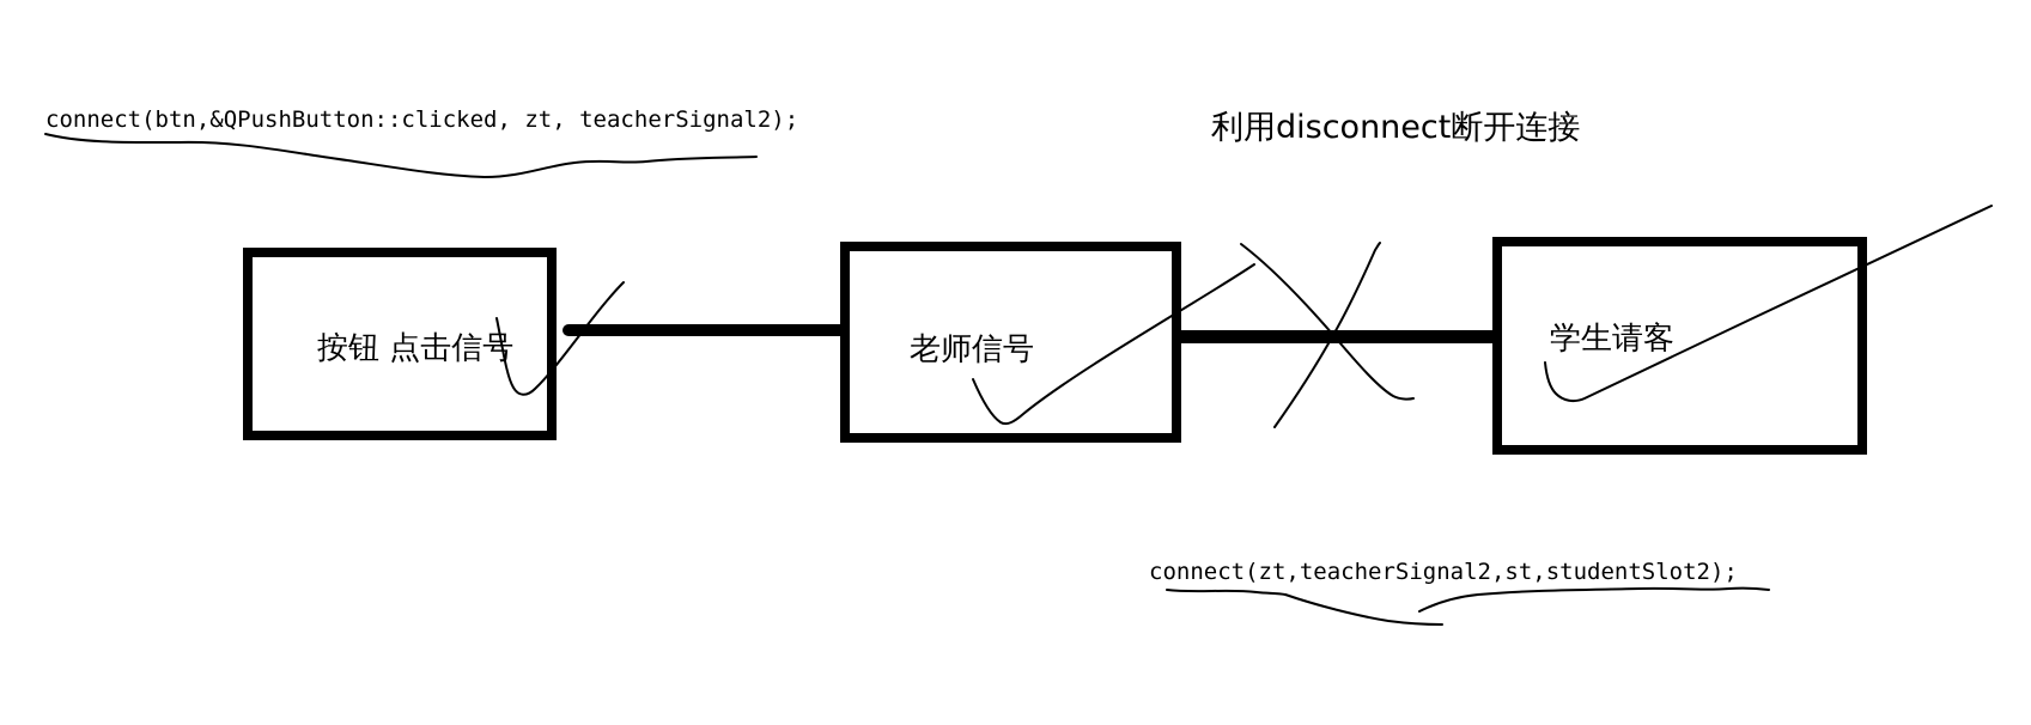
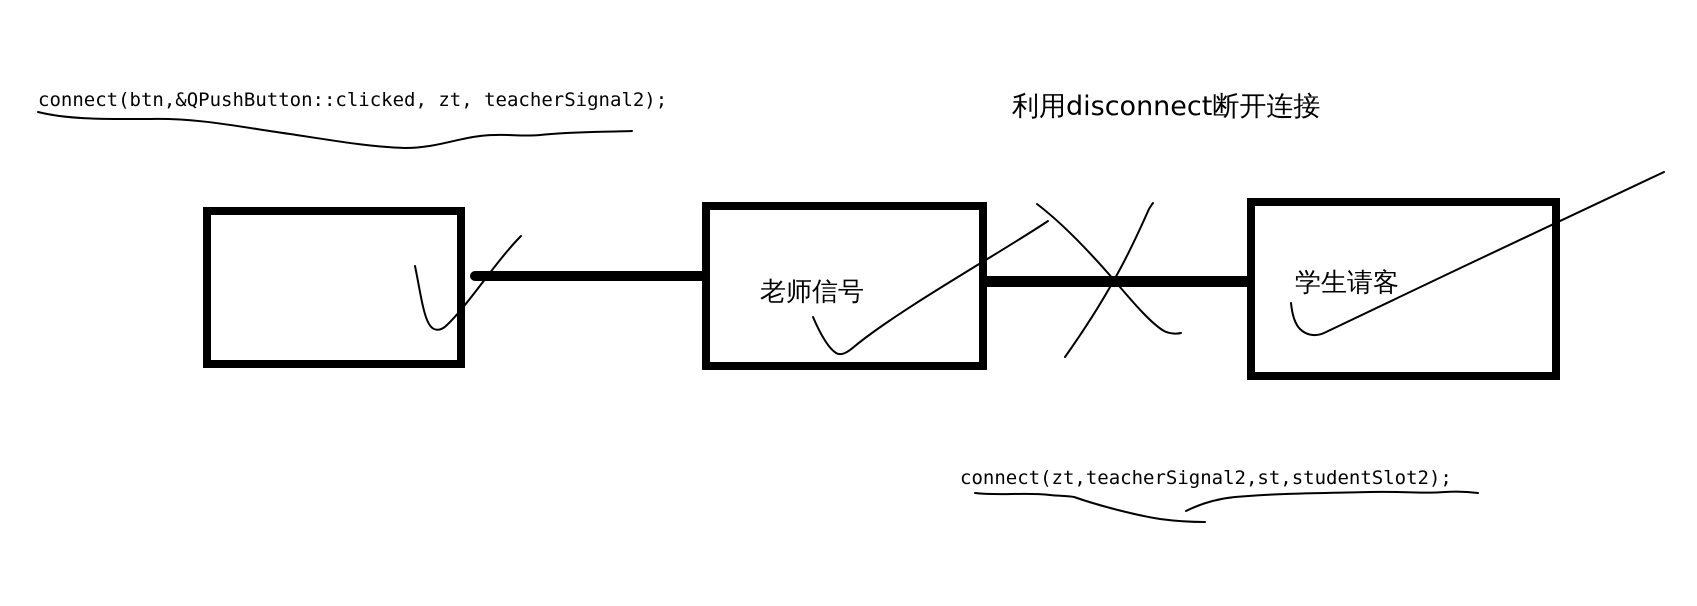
  connect(btn,&QPushButton::clicked, zt, teacherSignal2);
  利用disconnect断开连接
  connect(zt,teacherSignal2,st,studentSlot2);
- 按钮 点击信号
  老师信号
  学生请客
